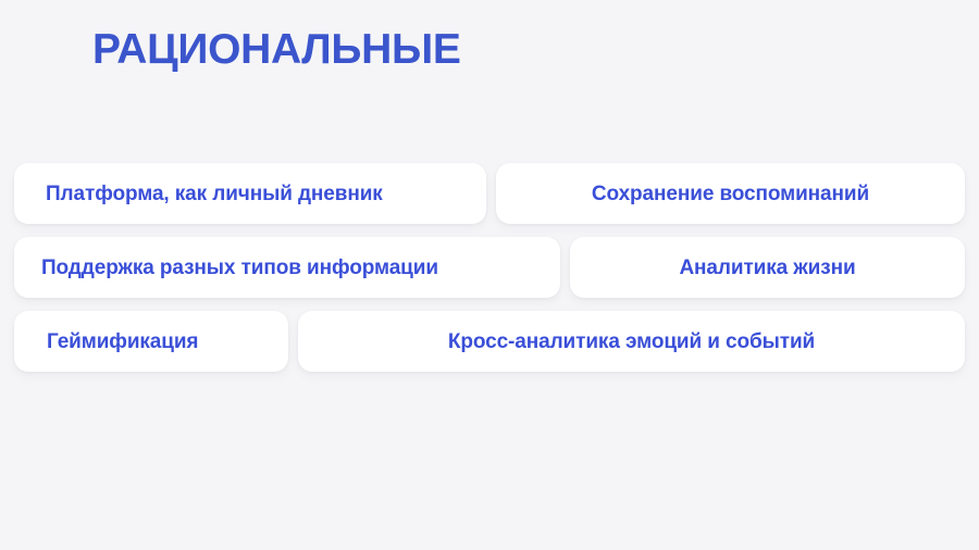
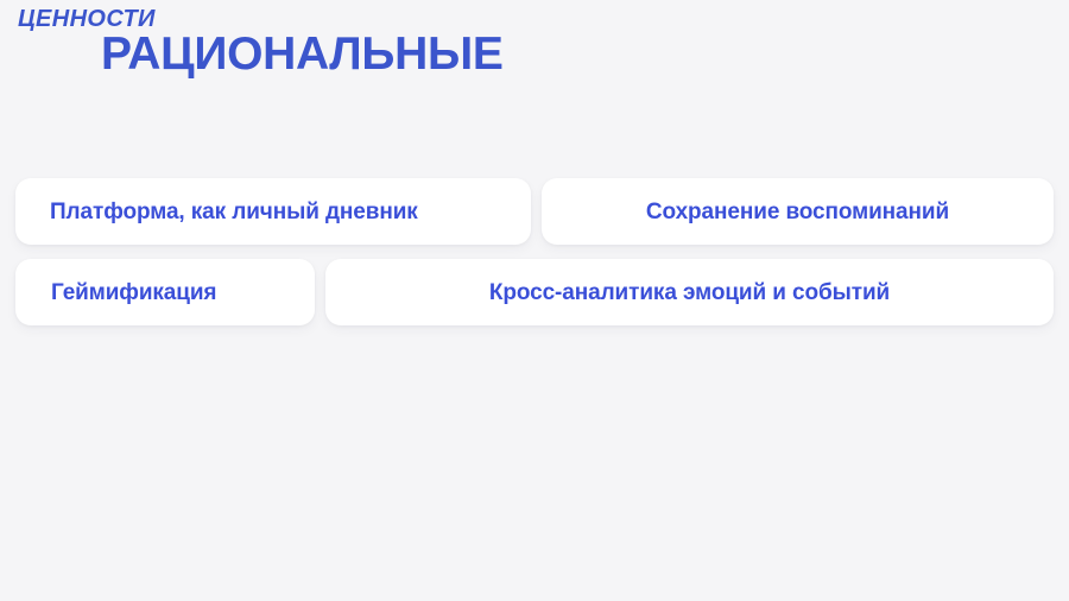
+ ЦЕННОСТИ
  РАЦИОНАЛЬНЫЕ
  Платформа, как личный дневник
  Сохранение воспоминаний
- Поддержка разных типов информации
- Аналитика жизни
  Геймификация
  Кросс-аналитика эмоций и событий
